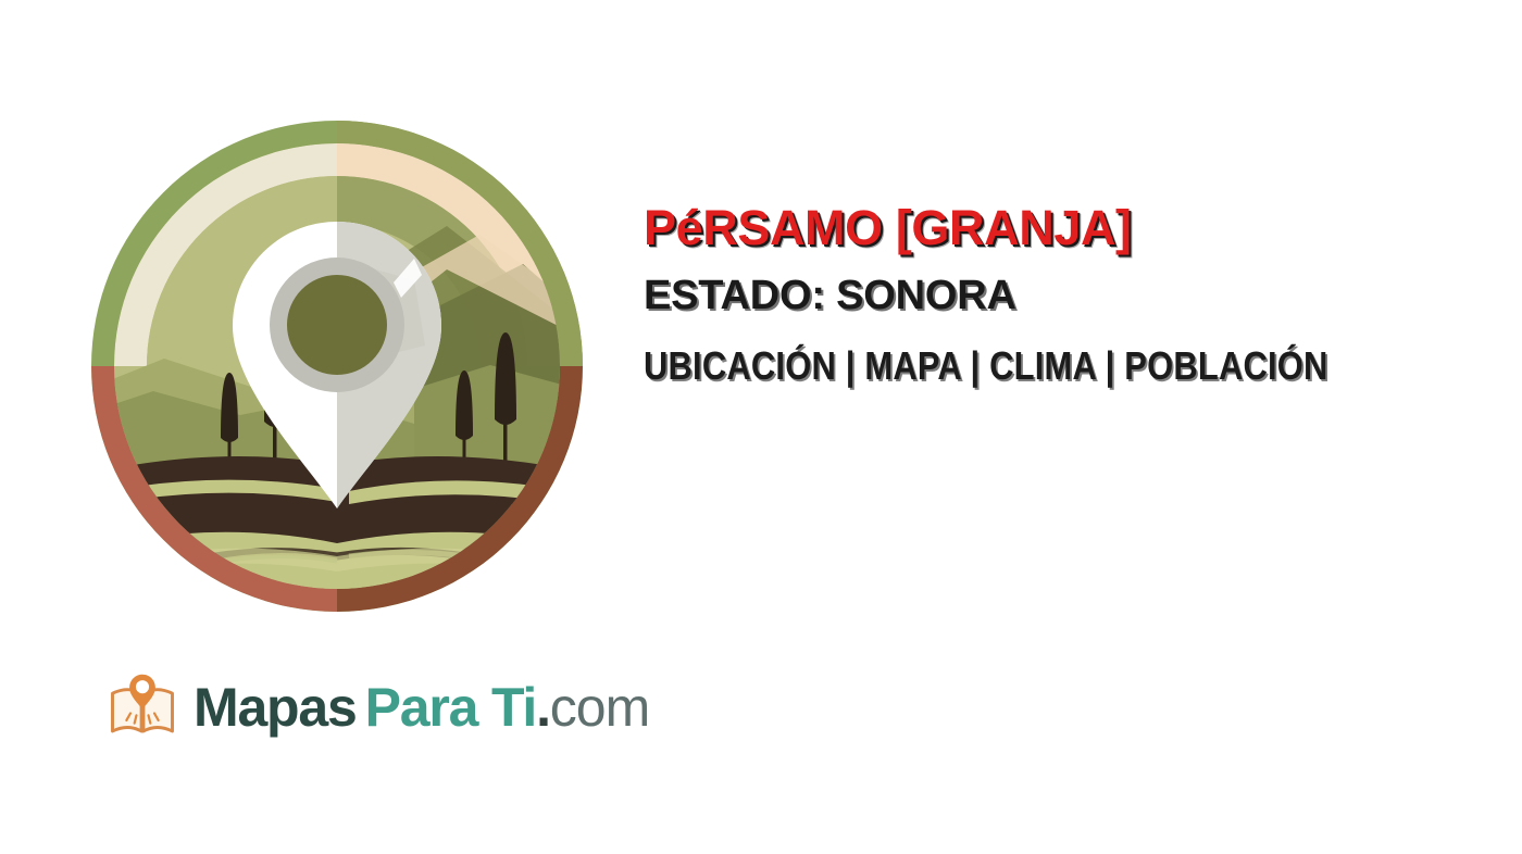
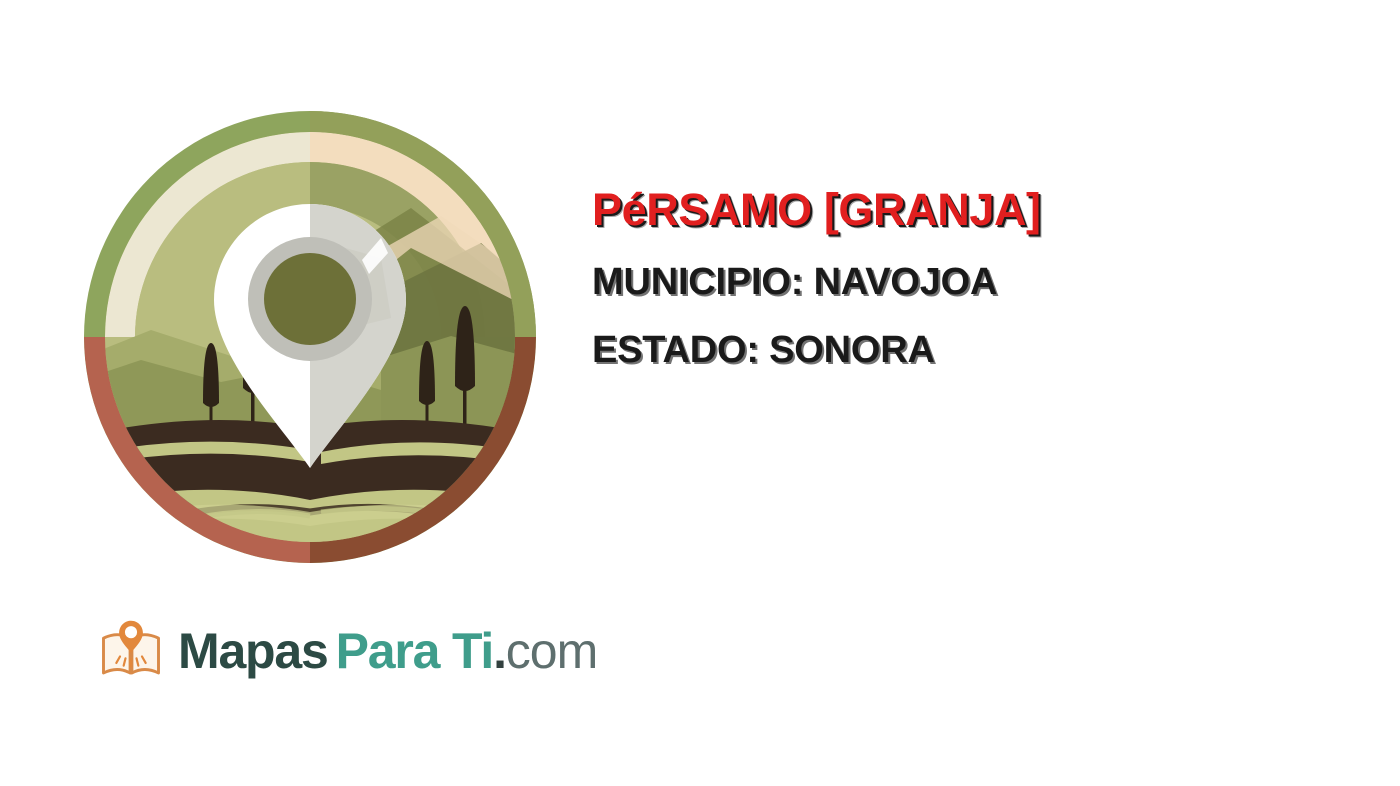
  PéRSAMO [GRANJA]
+ MUNICIPIO: NAVOJOA
  ESTADO: SONORA
- UBICACIÓN | MAPA | CLIMA | POBLACIÓN
  Mapas Para Ti.com
